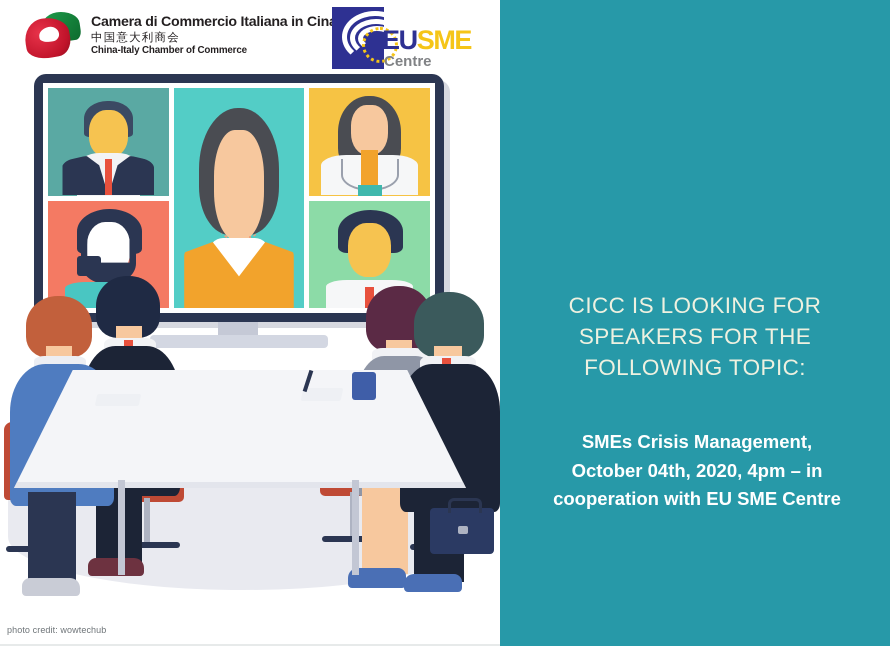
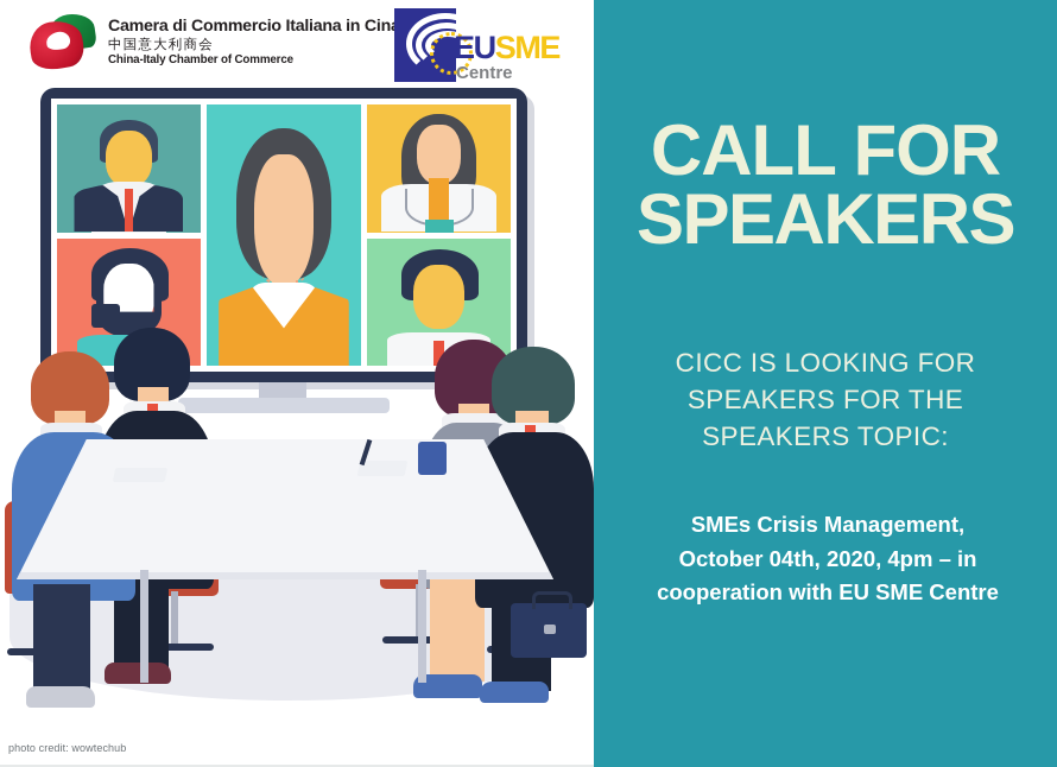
  Camera di Commercio Italiana in Cin
  中国意大利商会
  China-Italy Chamber of Commerce
  EUSME
  Centre
  photo credit: wowtechub
+ CALL FOR
+ SPEAKERS
- CICC IS LOOKING FOR SPEAKERS FOR THE FOLLOWING TOPIC:
+ CICC IS LOOKING FOR SPEAKERS FOR THE SPEAKERS TOPIC:
  SMEs Crisis Management, October 04th, 2020, 4pm – in cooperation with EU SME Centre
